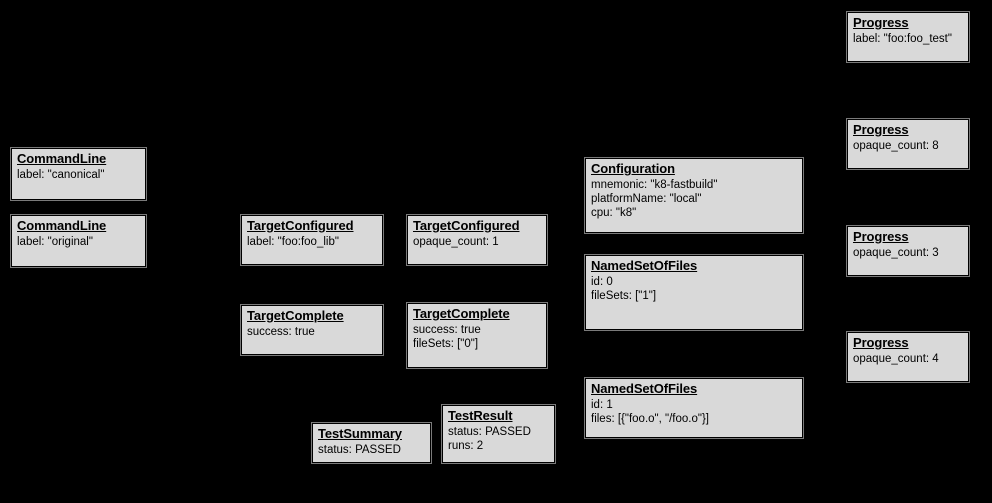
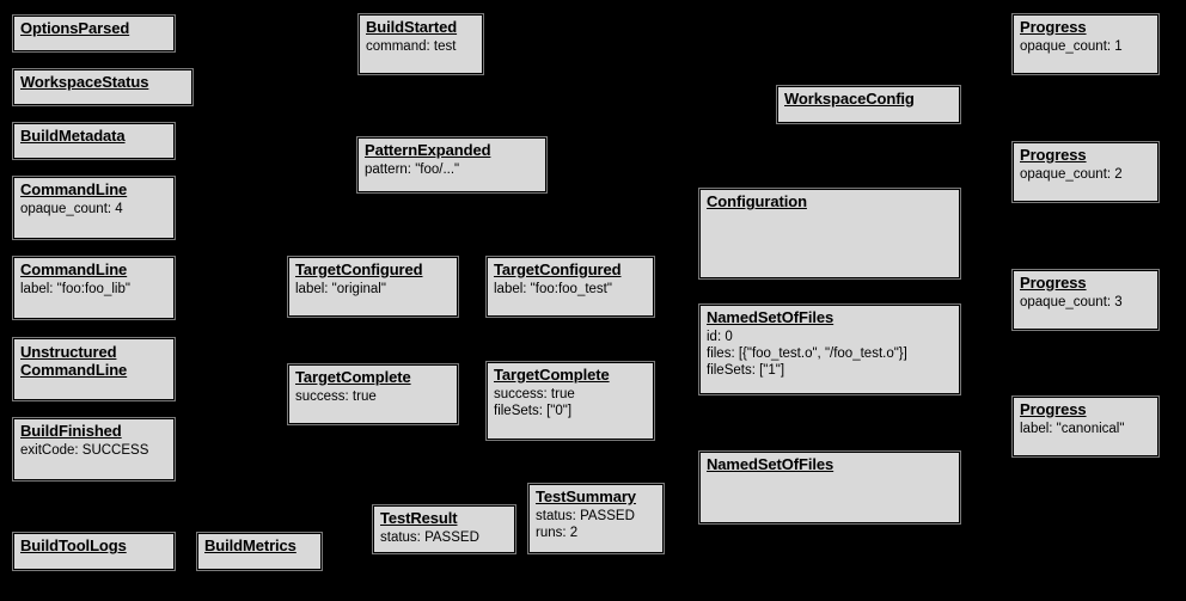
+ OptionsParsed
+ WorkspaceStatus
+ BuildMetadata
  CommandLine
- label: "canonical"
+ opaque_count: 4
  CommandLine
- label: "original"
+ label: "foo:foo_lib"
+ Unstructured CommandLine
+ BuildFinished
+ exitCode: SUCCESS
+ BuildToolLogs
+ BuildMetrics
+ BuildStarted
+ command: test
+ PatternExpanded
+ pattern: "foo/..."
  TargetConfigured
- label: "foo:foo_lib"
+ label: "original"
  TargetConfigured
- opaque_count: 1
+ label: "foo:foo_test"
  TargetComplete
  success: true
  TargetComplete
  success: true
  fileSets: ["0"]
- TestSummary
+ TestResult
  status: PASSED
- TestResult
+ TestSummary
  status: PASSED
  runs: 2
+ WorkspaceConfig
  Configuration
- mnemonic: "k8-fastbuild"
- platformName: "local"
- cpu: "k8"
  NamedSetOfFiles
  id: 0
+ files: [{"foo_test.o", "/foo_test.o"}]
  fileSets: ["1"]
  NamedSetOfFiles
- id: 1
- files: [{"foo.o", "/foo.o"}]
  Progress
- label: "foo:foo_test"
+ opaque_count: 1
  Progress
- opaque_count: 8
+ opaque_count: 2
  Progress
  opaque_count: 3
  Progress
- opaque_count: 4
+ label: "canonical"
